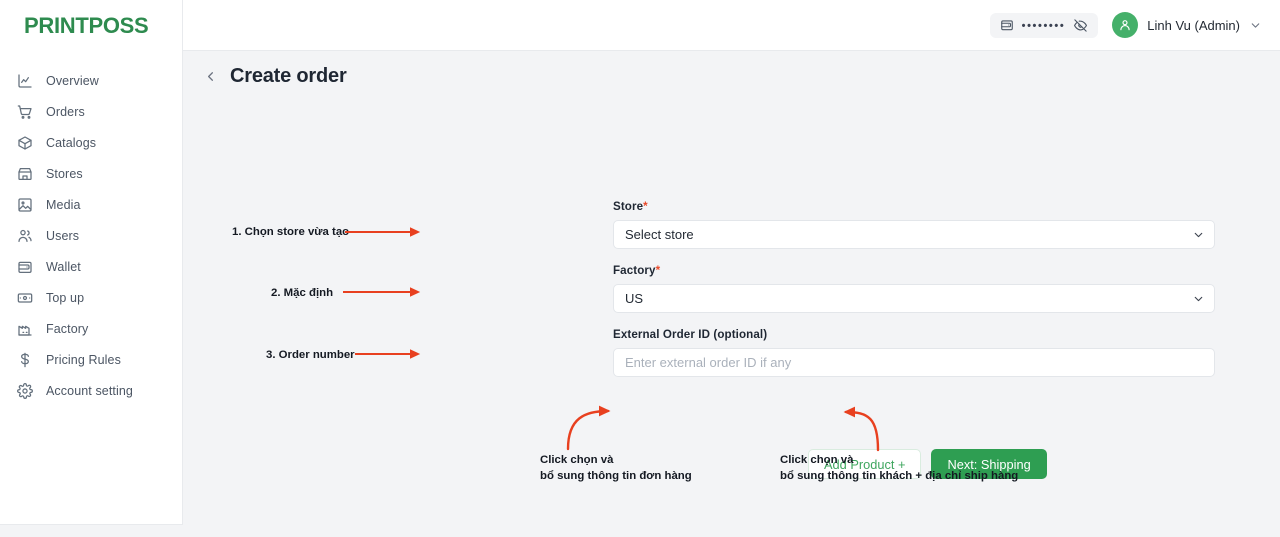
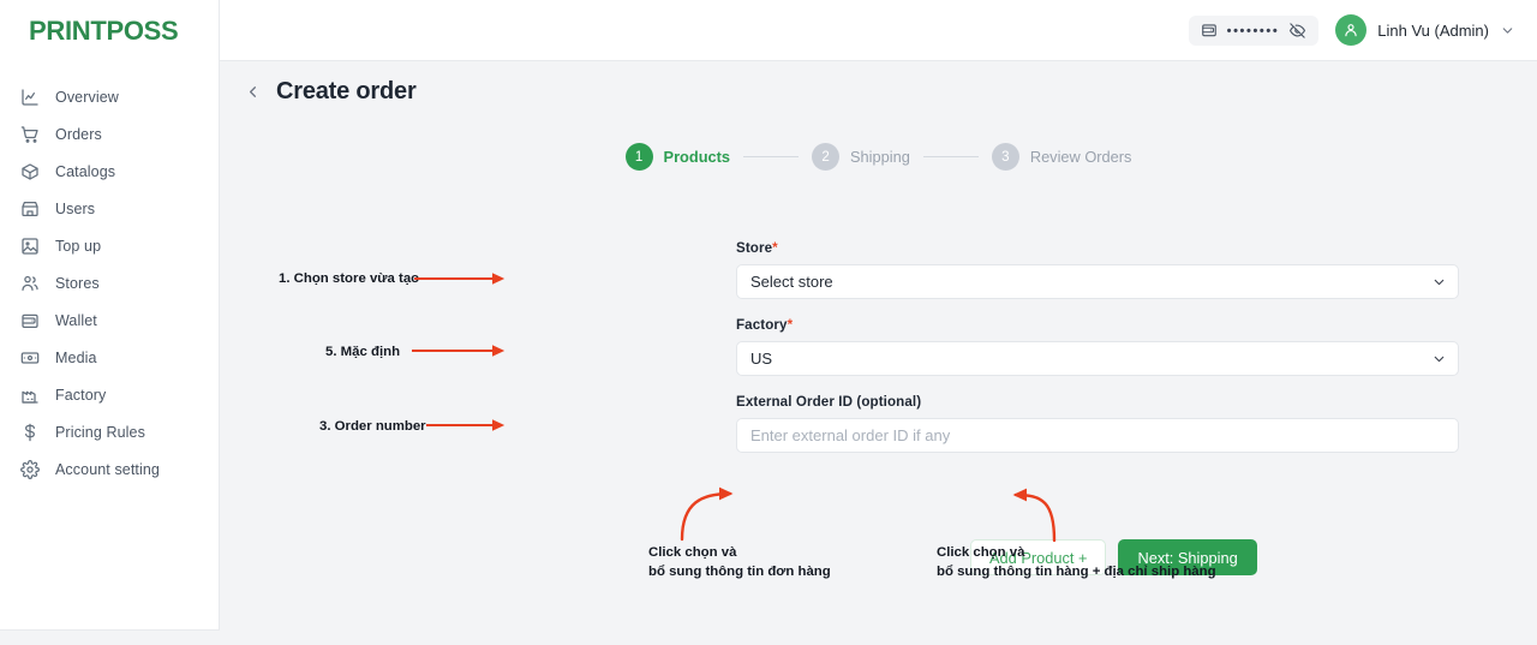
  PRINTPOSS
  Overview
  Orders
  Catalogs
- Stores
+ Users
- Media
+ Top up
- Users
+ Stores
  Wallet
- Top up
+ Media
  Factory
  Pricing Rules
  Account setting
  ••••••••
  Linh Vu (Admin)
  Create order
+ 1
+ Products
+ 2
+ Shipping
+ 3
+ Review Orders
  Store*
  Select store
  Factory*
  US
  External Order ID (optional)
  Enter external order ID if any
  Add Product +
  Next: Shipping
  1. Chọn store vừa tạ
- 2. Mặc định
+ 5. Mặc định
  3. Order number
  Click chọn và
  bổ sung thông tin đơn hàng
  Click chọn và
- bổ sung thông tin khách + địa chỉ ship hàng
+ bổ sung thông tin hàng + địa chỉ ship hàng
